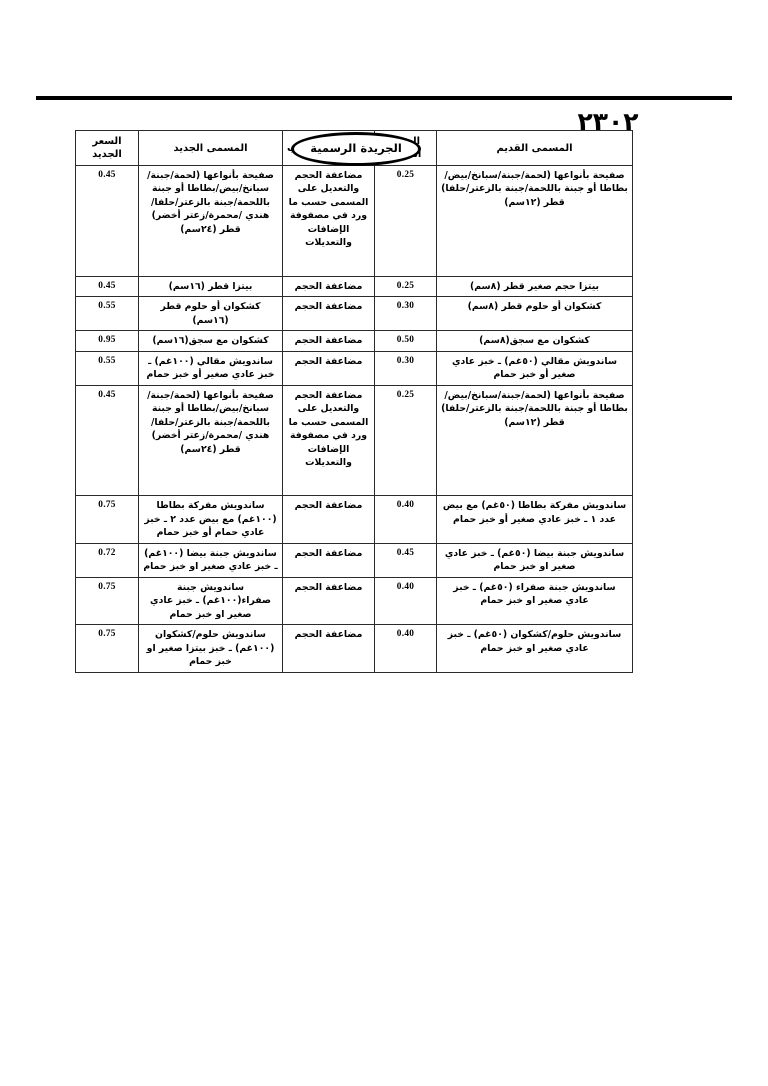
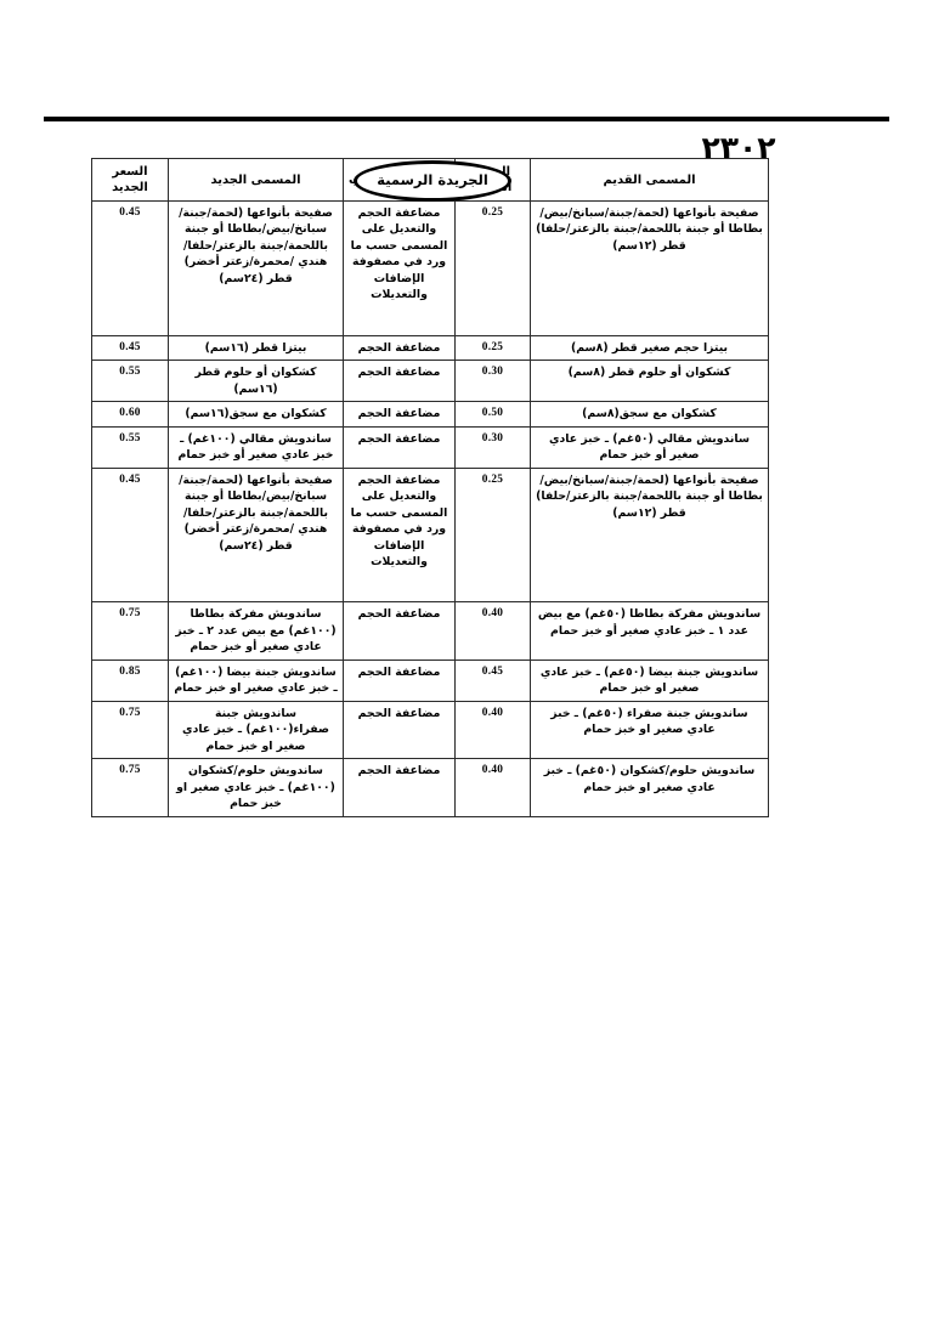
  الجريدة الرسمية
  ٢٣٠٢
  صفيحة بأنواعها (لحمة/جبنة/سبانخ/بيض/بطاطا أو جبنة باللحمة/جبنة بالزعتر/حلفا) قطر (١٢سم)	0.25	مضاعفة الحجم والتعديل على المسمى حسب ما ورد في مصفوفة الإضافات والتعديلات	صفيحة بأنواعها (لحمة/جبنة/سبانخ/بيض/بطاطا أو جبنة باللحمة/جبنة بالزعتر/حلفا/ هندي /محمرة/زعتر أخضر) قطر (٢٤سم)	0.45
  بيتزا حجم صغير قطر (٨سم)	0.25	مضاعفة الحجم	بيتزا قطر (١٦سم)	0.45
  كشكوان أو حلوم قطر (٨سم)	0.30	مضاعفة الحجم	كشكوان أو حلوم قطر (١٦سم)	0.55
- كشكوان مع سجق(٨سم)	0.50	مضاعفة الحجم	كشكوان مع سجق(١٦سم)	0.95
+ كشكوان مع سجق(٨سم)	0.50	مضاعفة الحجم	كشكوان مع سجق(١٦سم)	0.60
  ساندويش مقالي (٥٠غم) ـ خبز عادي صغير أو خبز حمام	0.30	مضاعفة الحجم	ساندويش مقالي (١٠٠غم) ـ خبز عادي صغير أو خبز حمام	0.55
  صفيحة بأنواعها (لحمة/جبنة/سبانخ/بيض/بطاطا أو جبنة باللحمة/جبنة بالزعتر/حلفا) قطر (١٢سم)	0.25	مضاعفة الحجم والتعديل على المسمى حسب ما ورد في مصفوفة الإضافات والتعديلات	صفيحة بأنواعها (لحمة/جبنة/سبانخ/بيض/بطاطا أو جبنة باللحمة/جبنة بالزعتر/حلفا/ هندي /محمرة/زعتر أخضر) قطر (٢٤سم)	0.45
- ساندويش مفركة بطاطا (٥٠غم) مع بيض عدد ١ ـ خبز عادي صغير أو خبز حمام	0.40	مضاعفة الحجم	ساندويش مفركة بطاطا (١٠٠غم) مع بيض عدد ٢ ـ خبز عادي حمام أو خبز حمام	0.75
+ ساندويش مفركة بطاطا (٥٠غم) مع بيض عدد ١ ـ خبز عادي صغير أو خبز حمام	0.40	مضاعفة الحجم	ساندويش مفركة بطاطا (١٠٠غم) مع بيض عدد ٢ ـ خبز عادي صغير أو خبز حمام	0.75
- ساندويش جبنة بيضا (٥٠غم) ـ خبز عادي صغير او خبز حمام	0.45	مضاعفة الحجم	ساندويش جبنة بيضا (١٠٠غم) ـ خبز عادي صغير او خبز حمام	0.72
+ ساندويش جبنة بيضا (٥٠غم) ـ خبز عادي صغير او خبز حمام	0.45	مضاعفة الحجم	ساندويش جبنة بيضا (١٠٠غم) ـ خبز عادي صغير او خبز حمام	0.85
  ساندويش جبنة صفراء (٥٠غم) ـ خبز عادي صغير او خبز حمام	0.40	مضاعفة الحجم	ساندويش جبنة صفراء(١٠٠غم) ـ خبز عادي صغير او خبز حمام	0.75
- ساندويش حلوم/كشكوان (٥٠غم) ـ خبز عادي صغير او خبز حمام	0.40	مضاعفة الحجم	ساندويش حلوم/كشكوان (١٠٠غم) ـ خبز بيتزا صغير او خبز حمام	0.75
+ ساندويش حلوم/كشكوان (٥٠غم) ـ خبز عادي صغير او خبز حمام	0.40	مضاعفة الحجم	ساندويش حلوم/كشكوان (١٠٠غم) ـ خبز عادي صغير او خبز حمام	0.75
